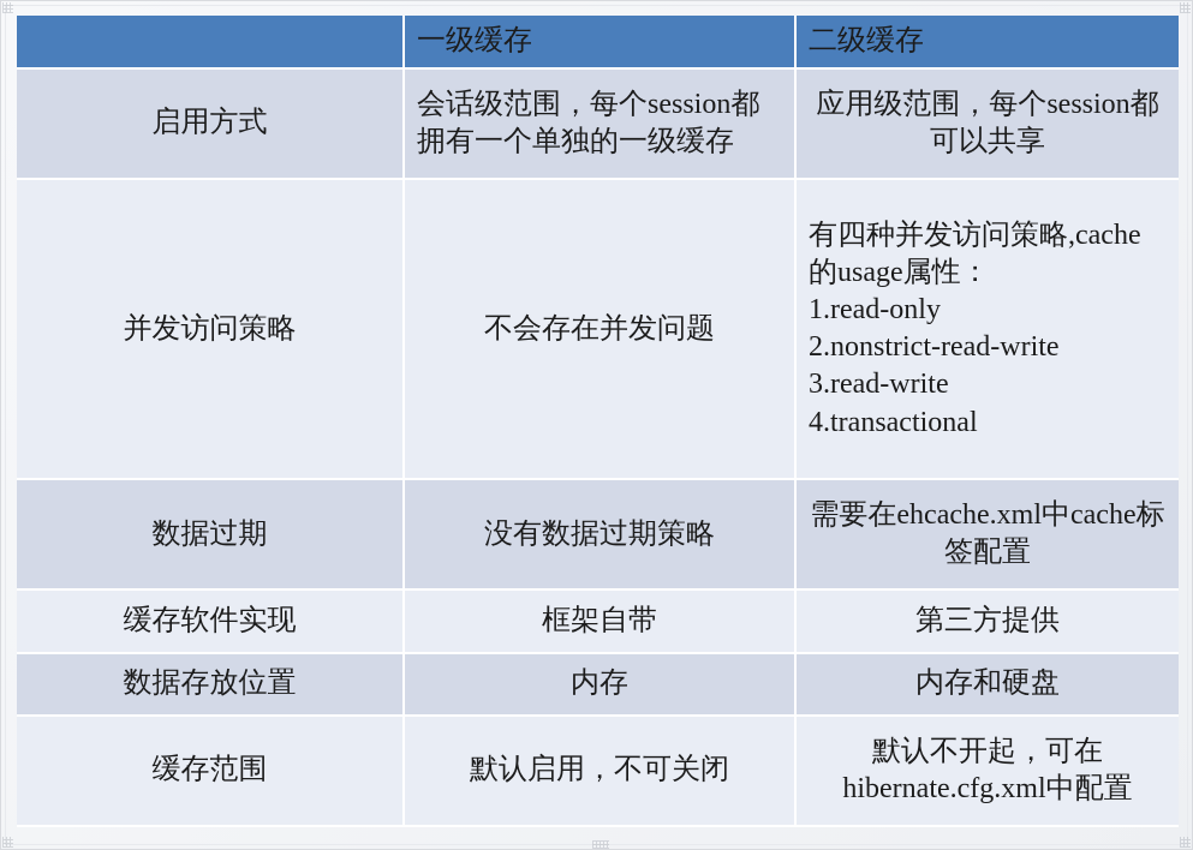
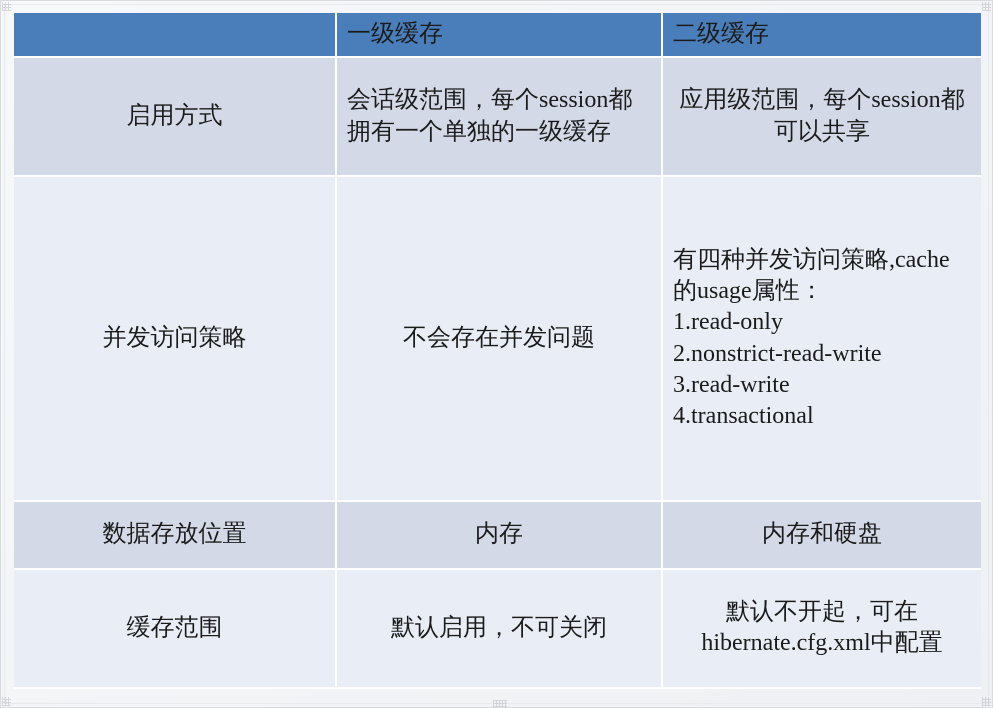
  	一级缓存	二级缓存
  启用方式	会话级范围，每个session都拥有一个单独的一级缓存	应用级范围，每个session都可以共享
  并发访问策略	不会存在并发问题	有四种并发访问策略,cache的usage属性：1.read-only2.nonstrict-read-write3.read-write4.transactional
- 数据过期	没有数据过期策略	需要在ehcache.xml中cache标签配置
- 缓存软件实现	框架自带	第三方提供
  数据存放位置	内存	内存和硬盘
  缓存范围	默认启用，不可关闭	默认不开起，可在hibernate.cfg.xml中配置
